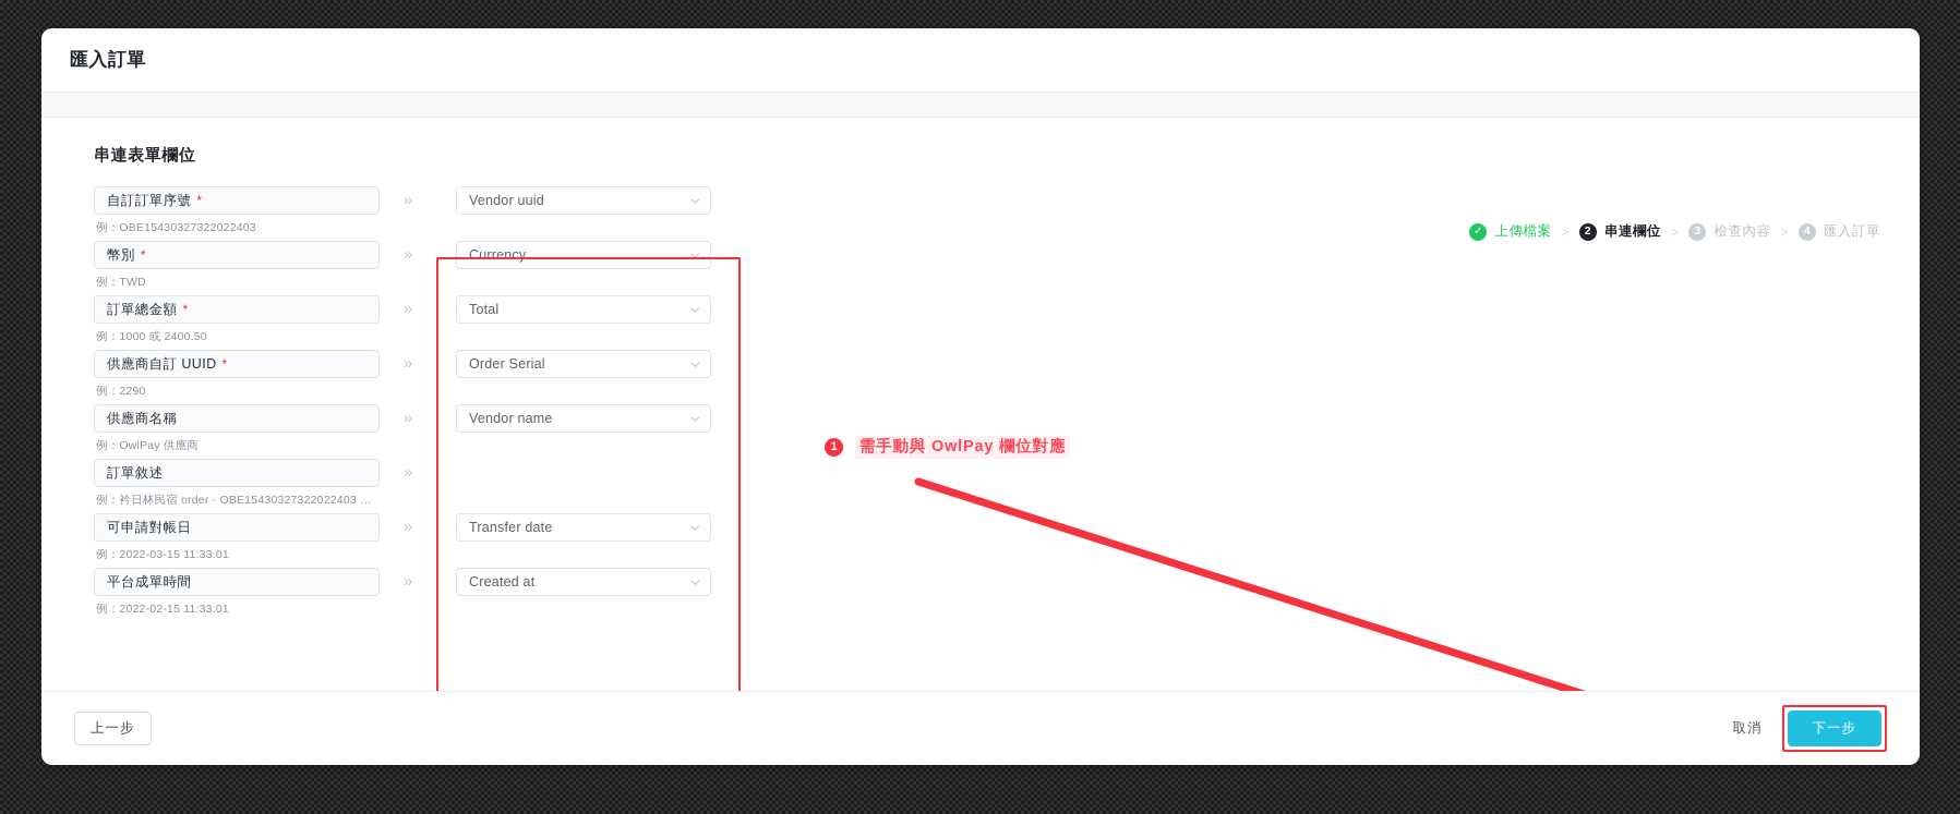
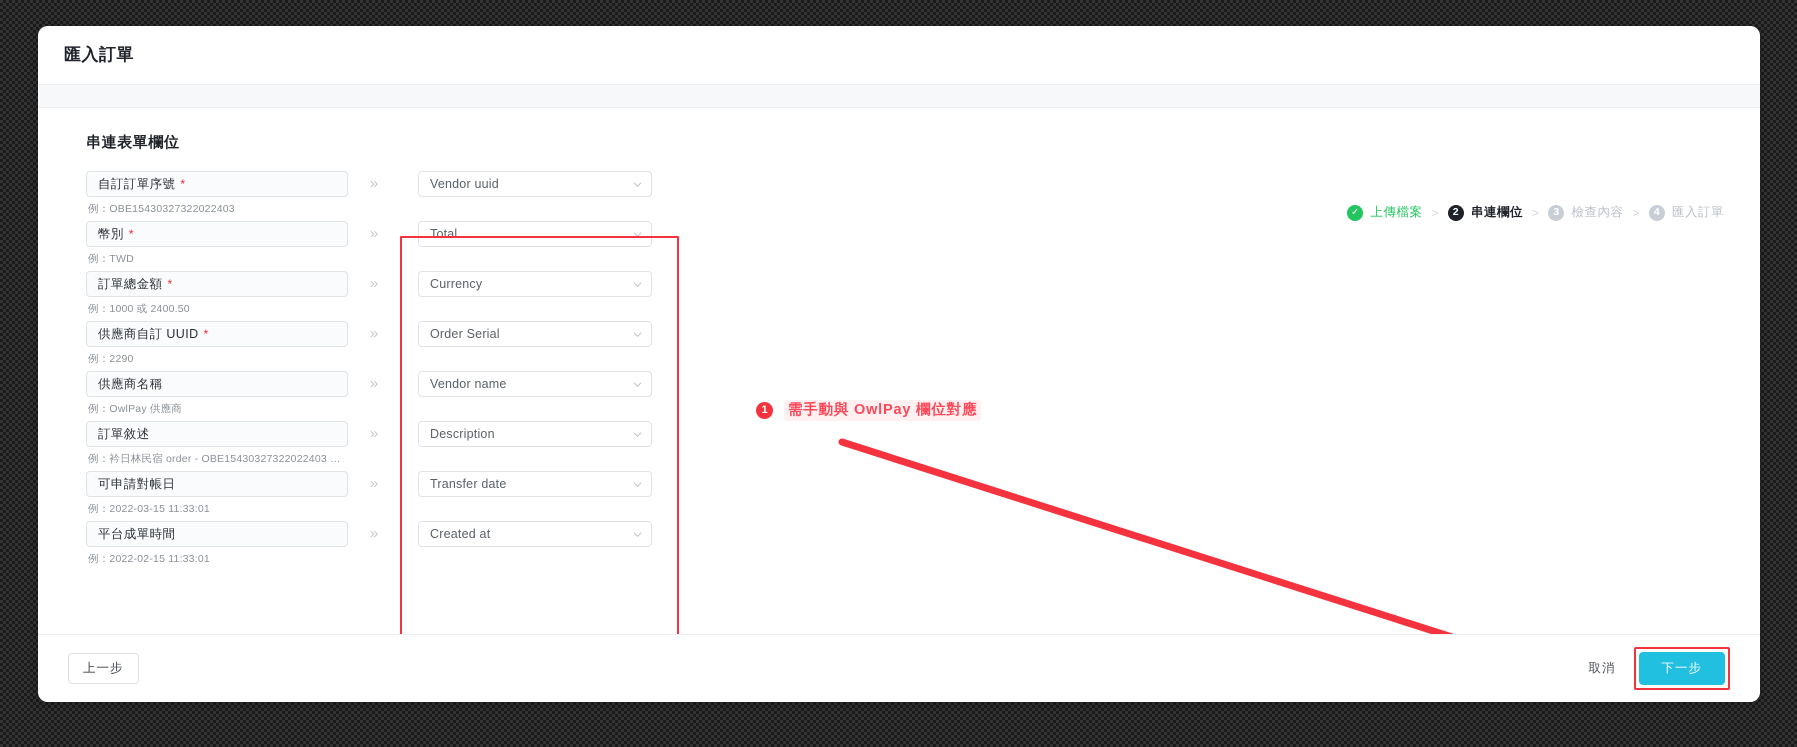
  匯入訂單
  串連表單欄位
  ✓
  上傳檔案
  >
  2
  串連欄位
  >
  3
  檢查內容
  >
  4
  匯入訂單
  自訂訂單序號
  *
  例：OBE15430327322022403
  »
  Vendor uuid
  幣別
  *
  例：TWD
  »
- Currency
+ Total
  訂單總金額
  *
  例：1000 或 2400.50
  »
- Total
+ Currency
  供應商自訂 UUID
  *
  例：2290
  »
  Order Serial
  供應商名稱
  例：OwlPay 供應商
  »
  Vendor name
  訂單敘述
  例：衿日林民宿 order - OBE15430327322022403 dur
  »
+ Description
  可申請對帳日
  例：2022-03-15 11:33:01
  »
  Transfer date
  平台成單時間
  例：2022-02-15 11:33:01
  »
  Created at
  1
  需手動與 OwlPay 欄位對應
  上一步
  取消
  下一步
